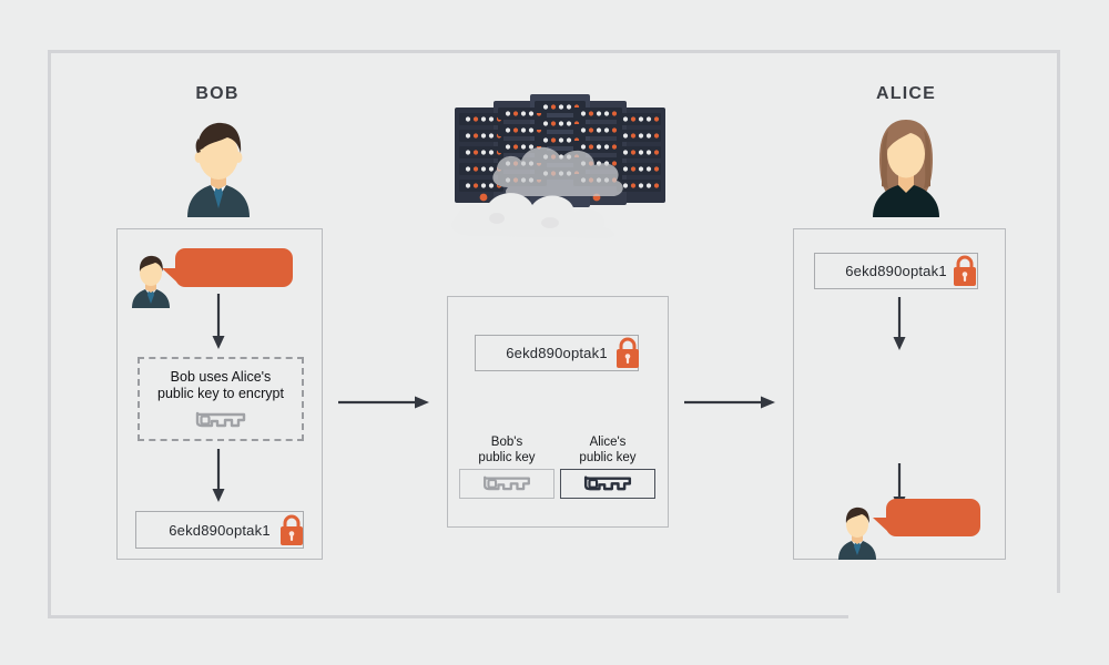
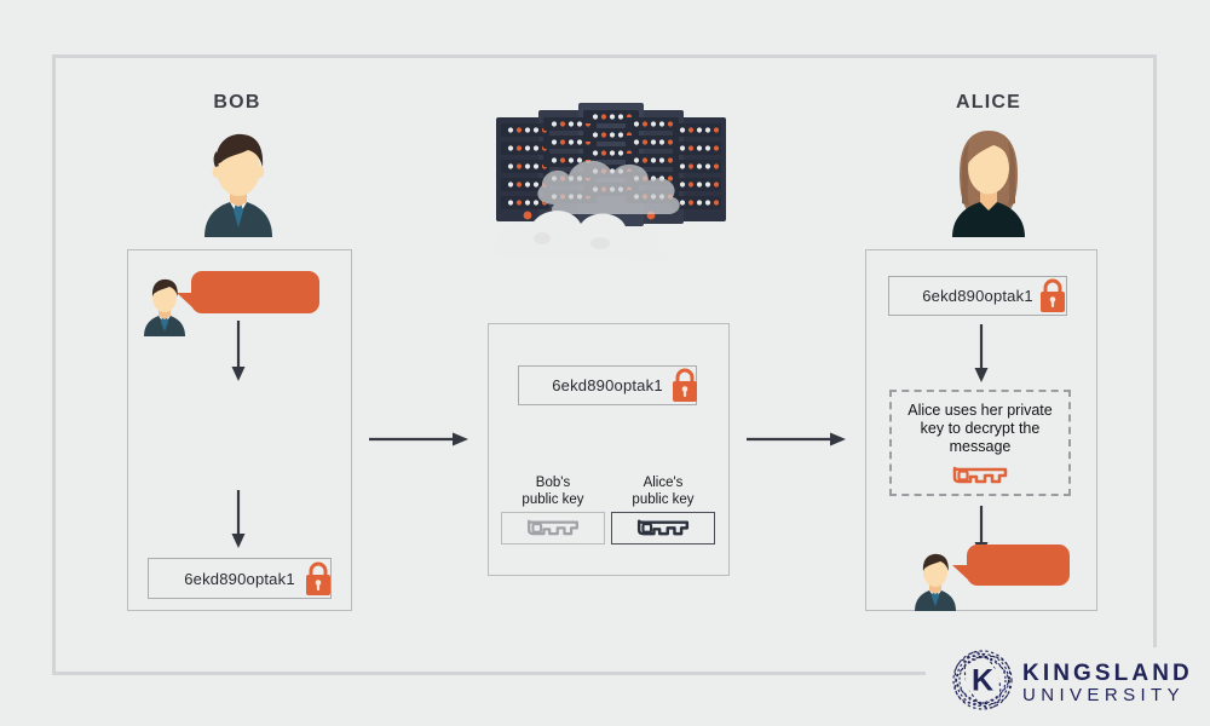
  BOB
  ALICE
- Bob uses Alice's
- public key to encrypt
  6ekd890optak1
  6ekd890optak1
  Bob's
  public key
  Alice's
  public key
  6ekd890optak1
+ Alice uses her private
+ key to decrypt the
+ message
+ K
+ KINGSLAND
+ UNIVERSITY
